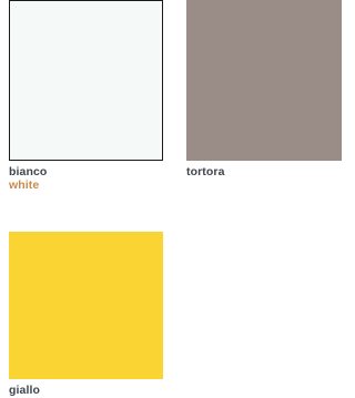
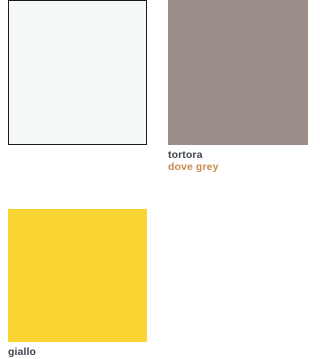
- bianco
- white
  tortora
+ dove grey
  giallo
